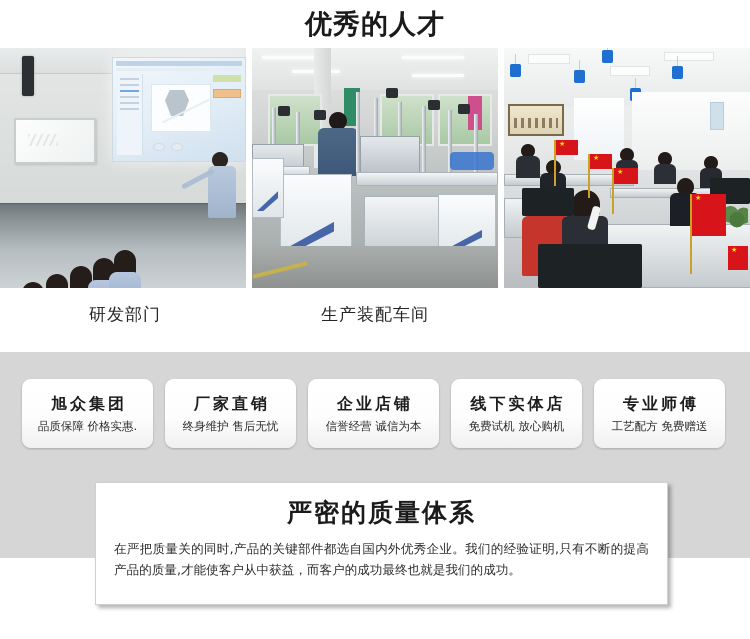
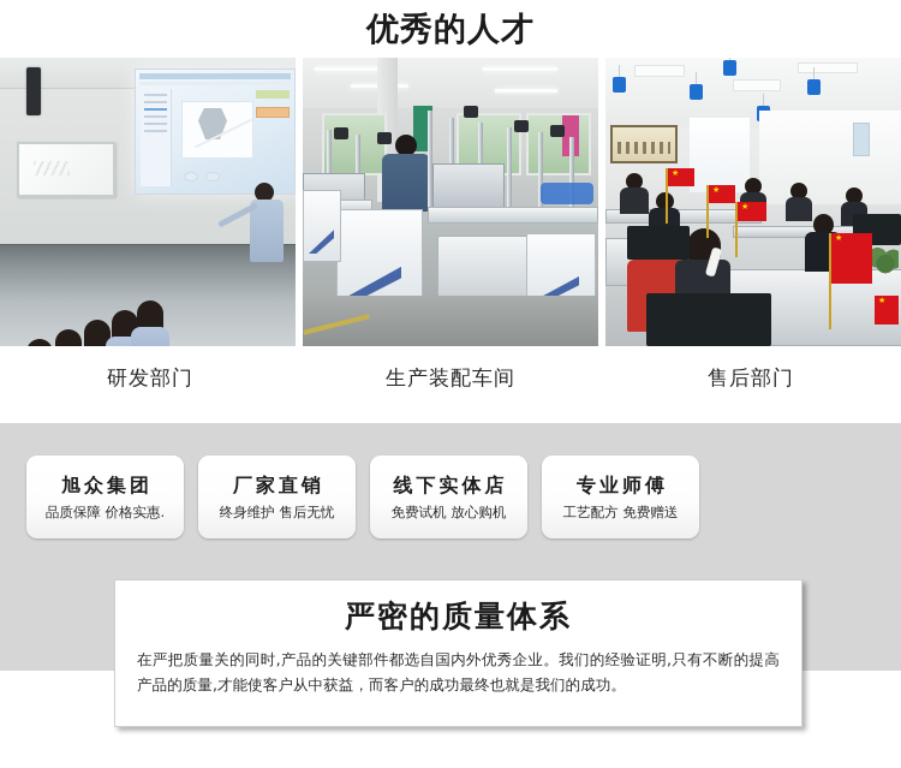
  优秀的人才
  研发部门
  生产装配车间
+ 售后部门
  旭众集团
  品质保障 价格实惠.
  厂家直销
  终身维护 售后无忧
- 企业店铺
- 信誉经营 诚信为本
  线下实体店
  免费试机 放心购机
  专业师傅
  工艺配方 免费赠送
  严密的质量体系
  在严把质量关的同时,产品的关键部件都选自国内外优秀企业。我们的经验证明,只有不断的提高产品的质量,才能使客户从中获益，而客户的成功最终也就是我们的成功。
